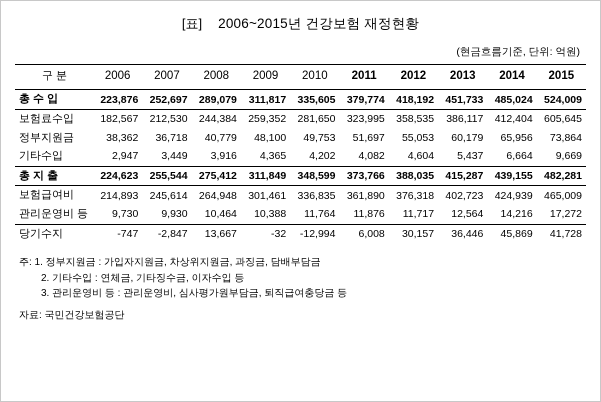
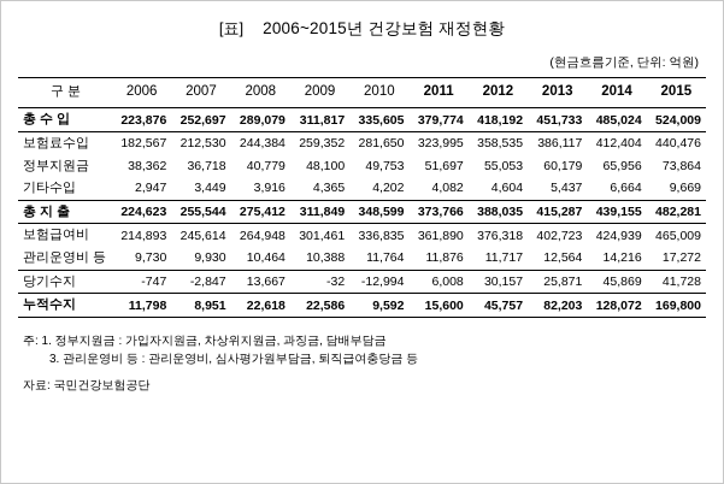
  [표]
  2006~2015년 건강보험 재정현황
  (현금흐름기준, 단위: 억원)
  구 분	2006	2007	2008	2009	2010	2011	2012	2013	2014	2015
  총 수 입	223,876	252,697	289,079	311,817	335,605	379,774	418,192	451,733	485,024	524,009
- 보험료수입	182,567	212,530	244,384	259,352	281,650	323,995	358,535	386,117	412,404	605,645
+ 보험료수입	182,567	212,530	244,384	259,352	281,650	323,995	358,535	386,117	412,404	440,476
  정부지원금	38,362	36,718	40,779	48,100	49,753	51,697	55,053	60,179	65,956	73,864
  기타수입	2,947	3,449	3,916	4,365	4,202	4,082	4,604	5,437	6,664	9,669
  총 지 출	224,623	255,544	275,412	311,849	348,599	373,766	388,035	415,287	439,155	482,281
  보험급여비	214,893	245,614	264,948	301,461	336,835	361,890	376,318	402,723	424,939	465,009
  관리운영비 등	9,730	9,930	10,464	10,388	11,764	11,876	11,717	12,564	14,216	17,272
- 당기수지	-747	-2,847	13,667	-32	-12,994	6,008	30,157	36,446	45,869	41,728
+ 당기수지	-747	-2,847	13,667	-32	-12,994	6,008	30,157	25,871	45,869	41,728
+ 누적수지	11,798	8,951	22,618	22,586	9,592	15,600	45,757	82,203	128,072	169,800
  주: 1. 정부지원금 : 가입자지원금, 차상위지원금, 과징금, 담배부담금
- 2. 기타수입 : 연체금, 기타징수금, 이자수입 등
  3. 관리운영비 등 : 관리운영비, 심사평가원부담금, 퇴직급여충당금 등
  자료: 국민건강보험공단
